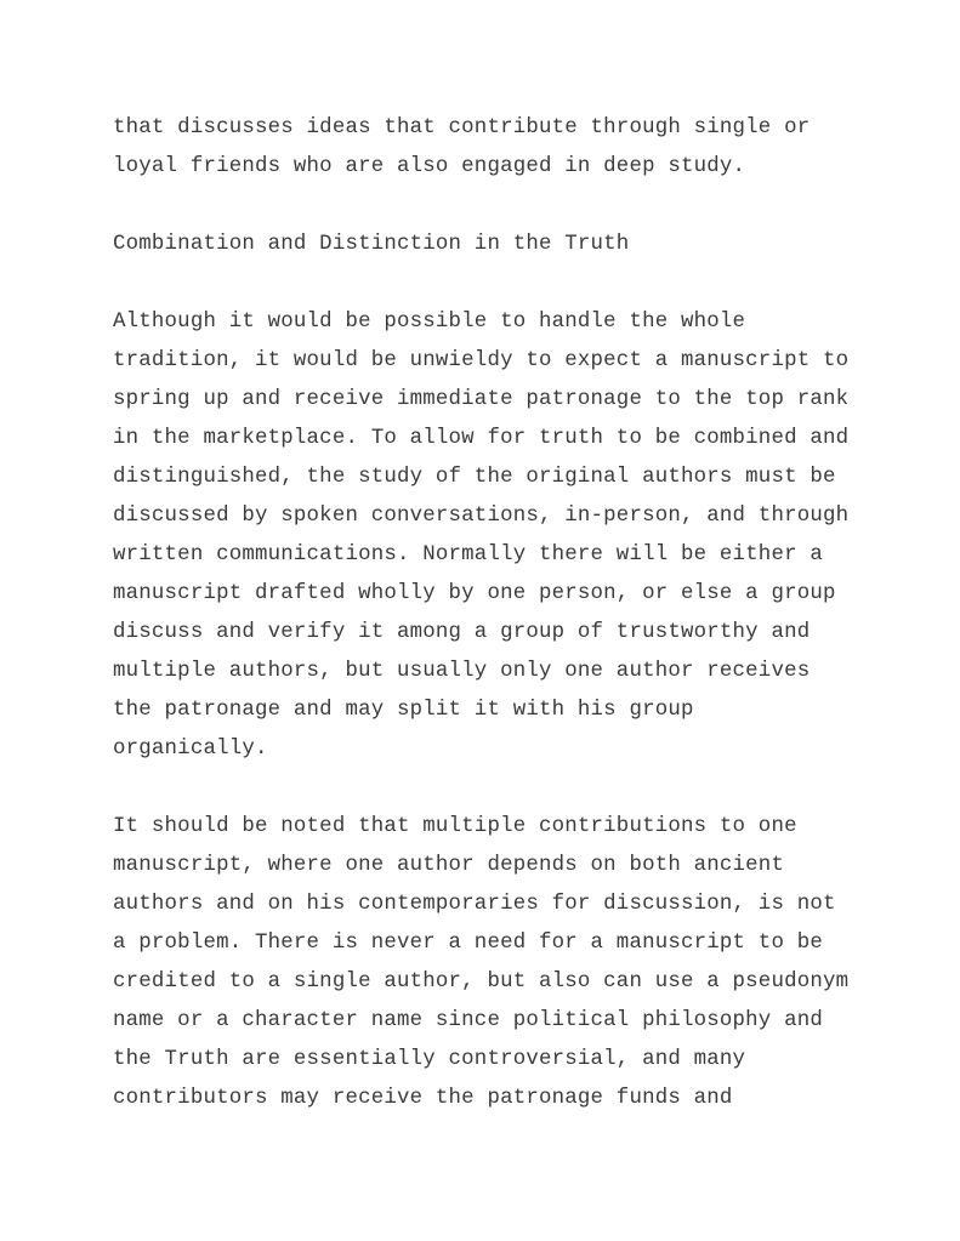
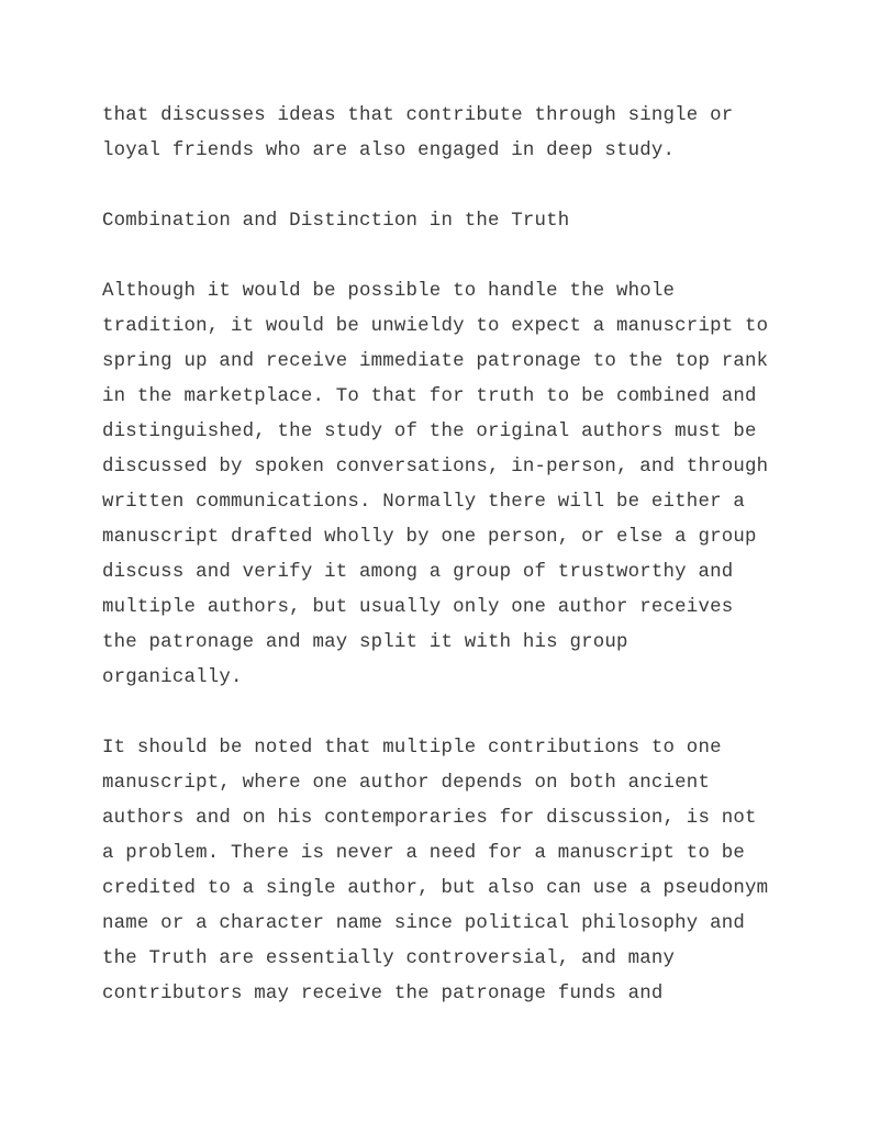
  that discusses ideas that contribute through single or
  loyal friends who are also engaged in deep study.
  Combination and Distinction in the Truth
  Although it would be possible to handle the whole
  tradition, it would be unwieldy to expect a manuscript to
  spring up and receive immediate patronage to the top rank
- in the marketplace. To allow for truth to be combined and
+ in the marketplace. To that for truth to be combined and
  distinguished, the study of the original authors must be
  discussed by spoken conversations, in-person, and through
  written communications. Normally there will be either a
  manuscript drafted wholly by one person, or else a group
  discuss and verify it among a group of trustworthy and
  multiple authors, but usually only one author receives
  the patronage and may split it with his group
  organically.
  It should be noted that multiple contributions to one
  manuscript, where one author depends on both ancient
  authors and on his contemporaries for discussion, is not
  a problem. There is never a need for a manuscript to be
  credited to a single author, but also can use a pseudonym
  name or a character name since political philosophy and
  the Truth are essentially controversial, and many
  contributors may receive the patronage funds and
